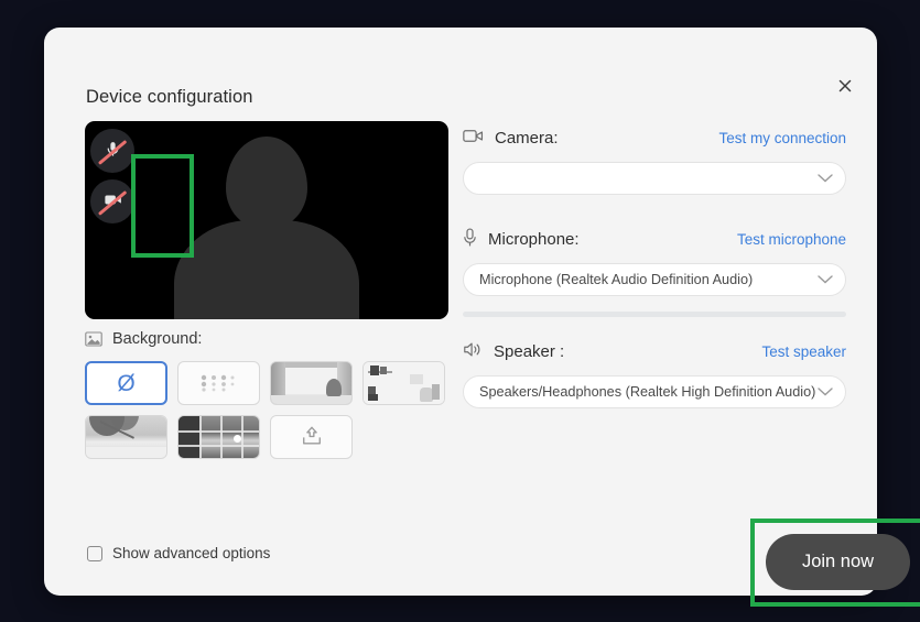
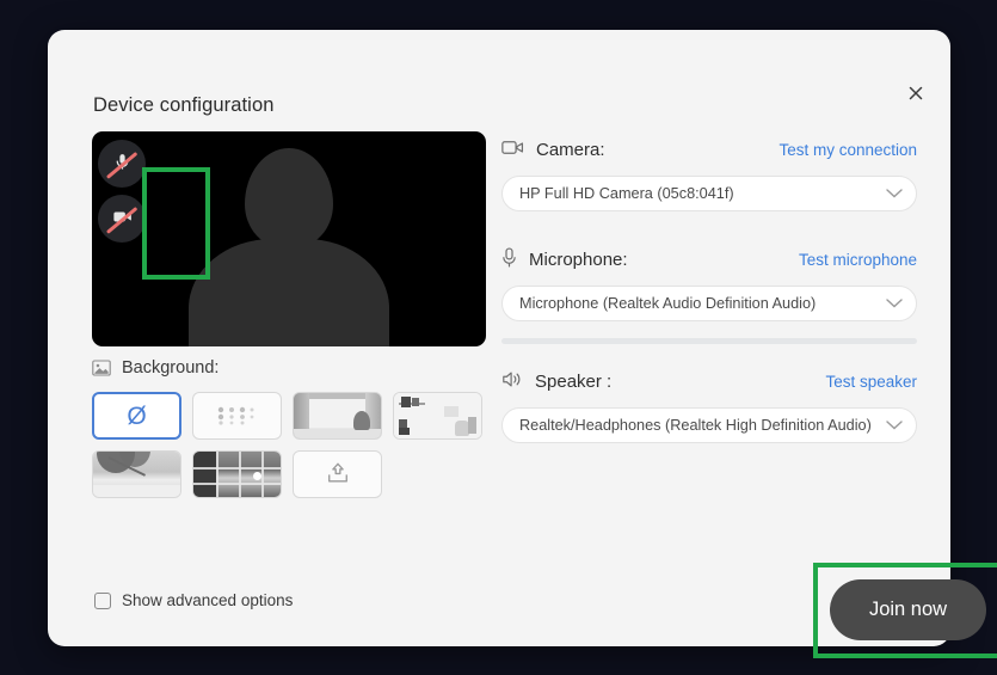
  Device configuration
  Background:
  Ø
  Show advanced options
  Camera:
  Test my connection
+ HP Full HD Camera (05c8:041f)
  Microphone:
  Test microphone
  Microphone (Realtek Audio Definition Audio)
  Speaker :
  Test speaker
- Speakers/Headphones (Realtek High Definition Audio)
+ Realtek/Headphones (Realtek High Definition Audio)
  Join now
